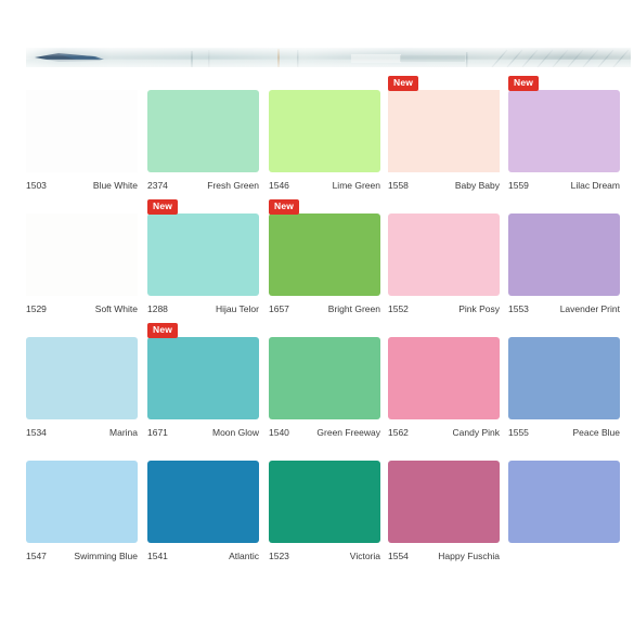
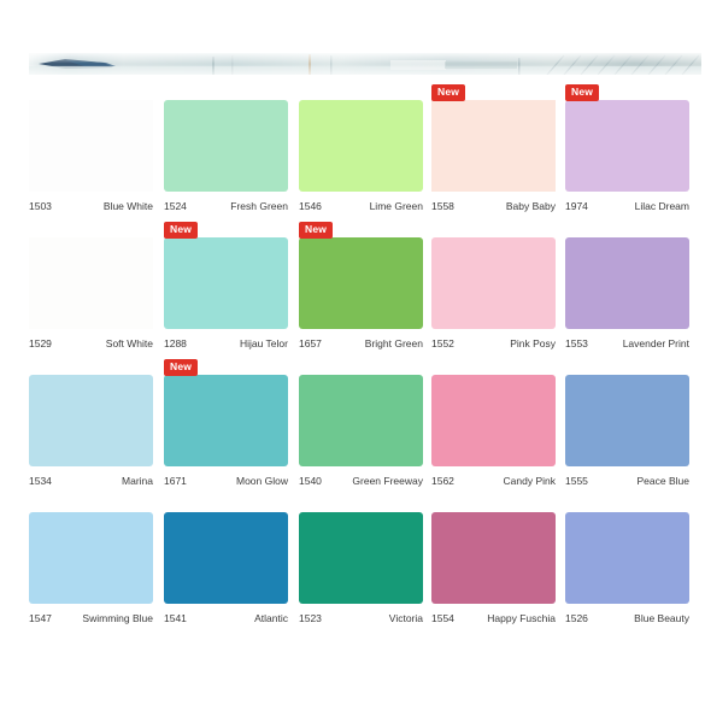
  1503
  Blue White
- 2374
+ 1524
  Fresh Green
  1546
  Lime Green
  New
  1558
  Baby Baby
  New
- 1559
+ 1974
  Lilac Dream
  1529
  Soft White
  New
  1288
  Hijau Telor
  New
  1657
  Bright Green
  1552
  Pink Posy
  1553
  Lavender Print
  1534
  Marina
  New
  1671
  Moon Glow
  1540
  Green Freeway
  1562
  Candy Pink
  1555
  Peace Blue
  1547
  Swimming Blue
  1541
  Atlantic
  1523
  Victoria
  1554
  Happy Fuschia
+ 1526
+ Blue Beauty
